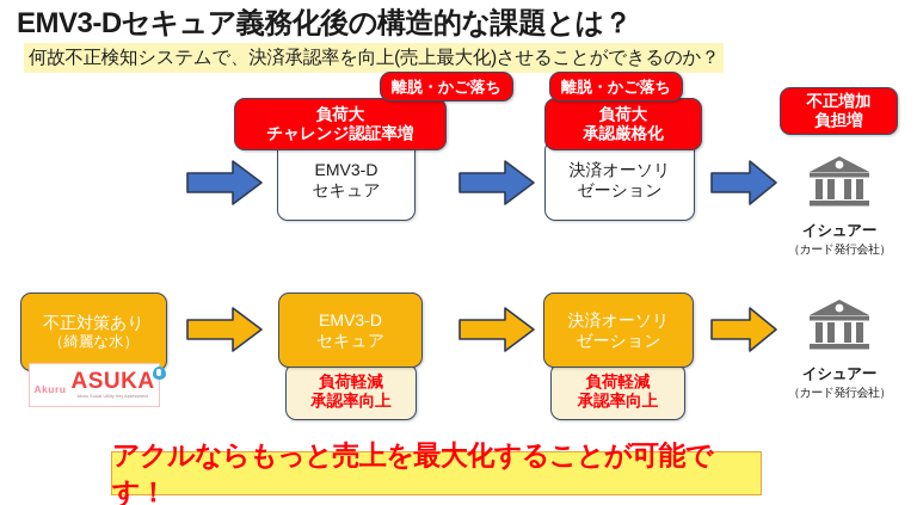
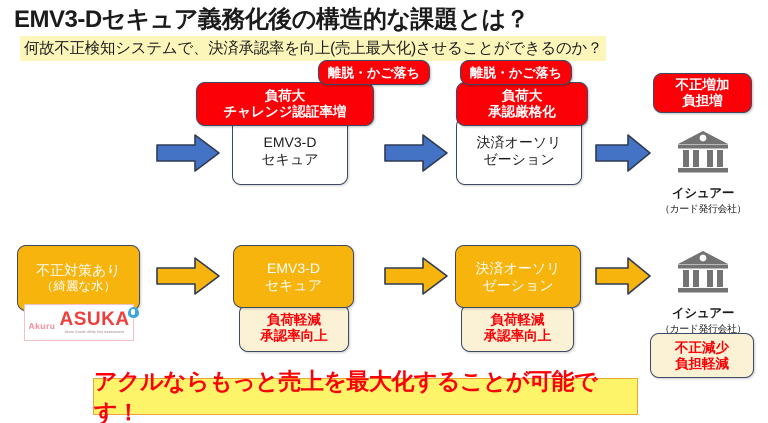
  EMV3-Dセキュア義務化後の構造的な課題とは？
  何故不正検知システムで、決済承認率を向上(売上最大化)させることができるのか？
  離脱・かご落ち
  負荷大
  チャレンジ認証率増
  EMV3-D
  セキュア
  離脱・かご落ち
  負荷大
  承認厳格化
  決済オーソリ
  ゼーション
  不正増加
  負担増
  イシュアー
  （カード発行会社）
  不正対策あり
  （綺麗な水）
  Akuru
  ASUKA
  EMV3-D
  セキュア
  負荷軽減
  承認率向上
  決済オーソリ
  ゼーション
  負荷軽減
  承認率向上
  イシュアー
  （カード発行会社）
+ 不正減少
+ 負担軽減
  アクルならもっと売上を最大化することが可能です！
